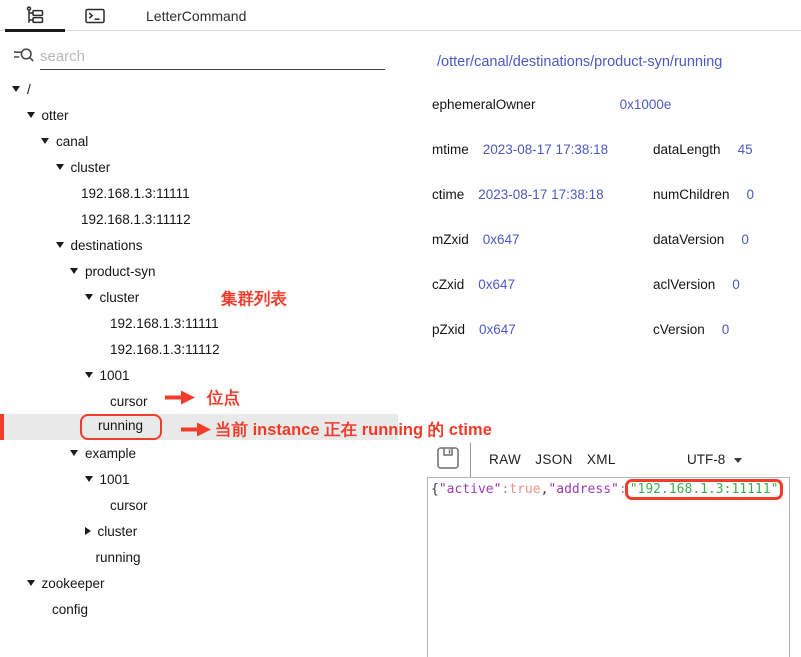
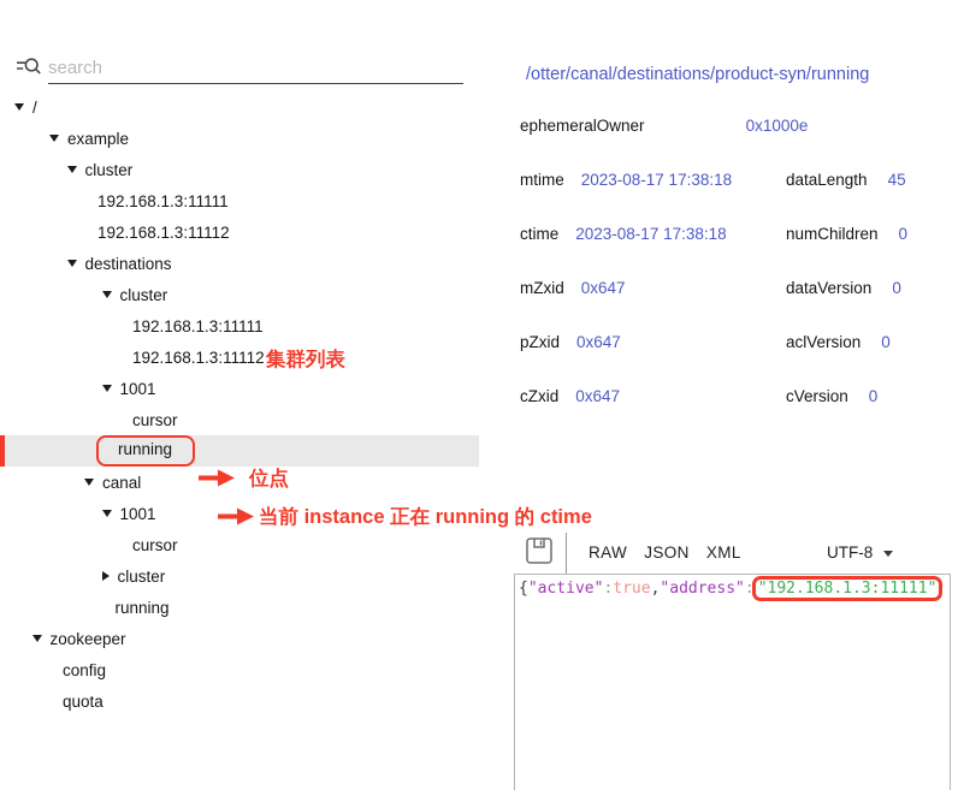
- LetterCommand
  search
  /
- otter
- canal
+ example
  cluster
  192.168.1.3:11111
  192.168.1.3:11112
  destinations
- product-syn
  cluster
  192.168.1.3:11111
  192.168.1.3:11112
  1001
  cursor
  running
- example
+ canal
  1001
  cursor
  cluster
  running
  zookeeper
  config
+ quota
  /otter/canal/destinations/product-syn/running
  ephemeralOwner
  0x1000e
  mtime
  2023-08-17 17:38:18
  ctime
  2023-08-17 17:38:18
  mZxid
  0x647
- cZxid
+ pZxid
  0x647
- pZxid
+ cZxid
  0x647
  dataLength
  45
  numChildren
  0
  dataVersion
  0
  aclVersion
  0
  cVersion
  0
  RAW
  JSON
  XML
  UTF-8
  {"active":true,"address": "192.168.1.3:11111"
  集群列表
  位点
  当前 instance 正在 running 的 ctime
